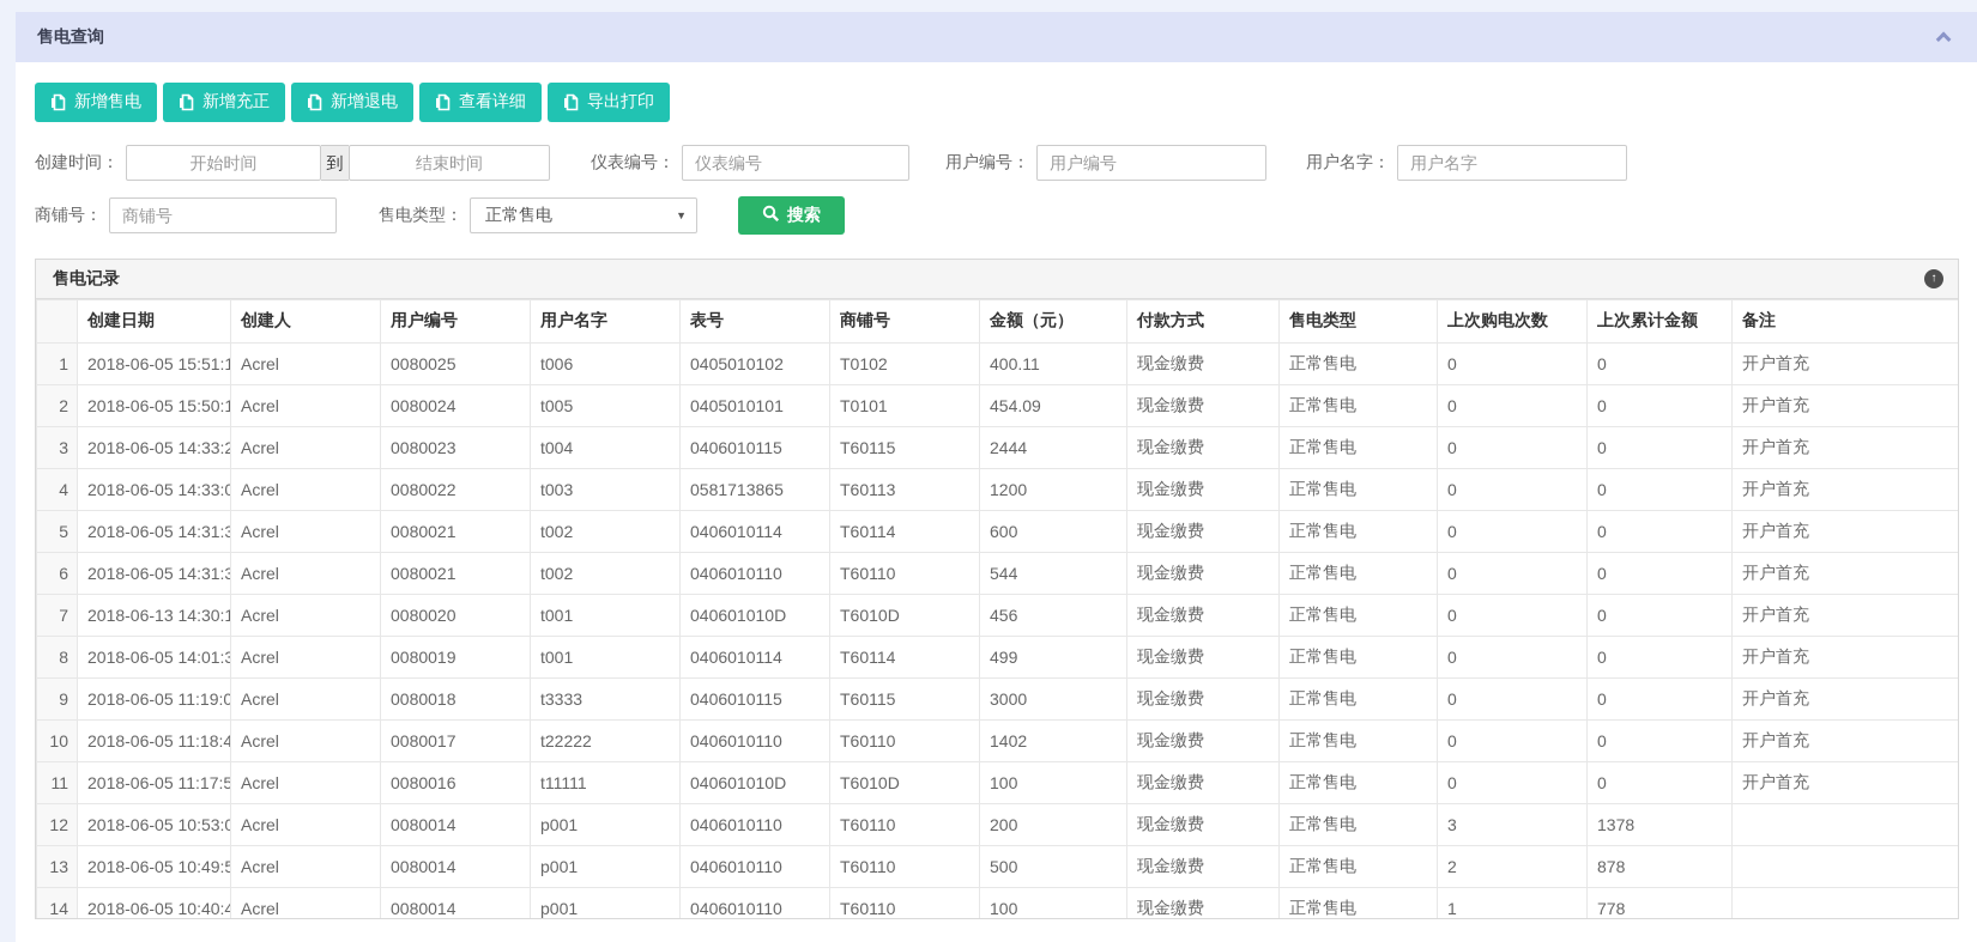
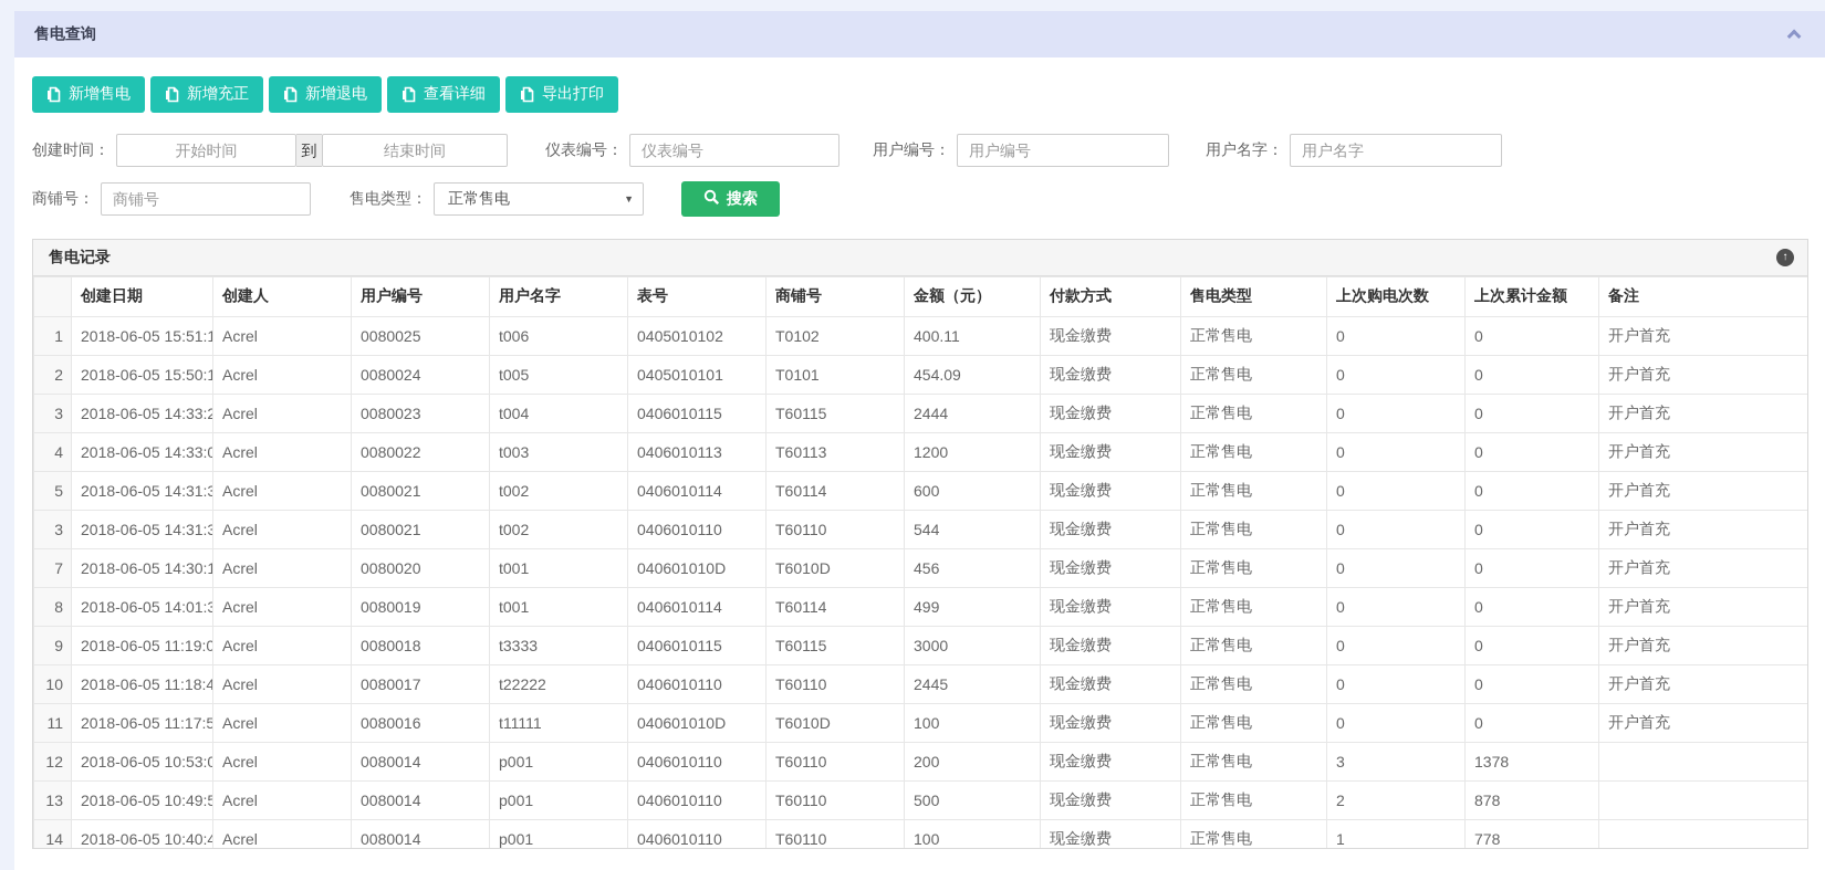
  售电查询
  新增售电
  新增充正
  新增退电
  查看详细
  导出打印
  创建时间：
  开始时间
  到
  结束时间
  仪表编号：
  仪表编号
  用户编号：
  用户编号
  用户名字：
  用户名字
  商铺号：
  商铺号
  售电类型：
  正常售电
  ▼
  搜索
  售电记录
  ↑
  	创建日期	创建人	用户编号	用户名字	表号	商铺号	金额（元）	付款方式	售电类型	上次购电次数	上次累计金额	备注
  1	2018-06-05 15:51:1	Acrel	0080025	t006	0405010102	T0102	400.11	现金缴费	正常售电	0	0	开户首充
  2	2018-06-05 15:50:1	Acrel	0080024	t005	0405010101	T0101	454.09	现金缴费	正常售电	0	0	开户首充
  3	2018-06-05 14:33:2	Acrel	0080023	t004	0406010115	T60115	2444	现金缴费	正常售电	0	0	开户首充
- 4	2018-06-05 14:33:0	Acrel	0080022	t003	0581713865	T60113	1200	现金缴费	正常售电	0	0	开户首充
+ 4	2018-06-05 14:33:0	Acrel	0080022	t003	0406010113	T60113	1200	现金缴费	正常售电	0	0	开户首充
  5	2018-06-05 14:31:3	Acrel	0080021	t002	0406010114	T60114	600	现金缴费	正常售电	0	0	开户首充
- 6	2018-06-05 14:31:3	Acrel	0080021	t002	0406010110	T60110	544	现金缴费	正常售电	0	0	开户首充
+ 3	2018-06-05 14:31:3	Acrel	0080021	t002	0406010110	T60110	544	现金缴费	正常售电	0	0	开户首充
- 7	2018-06-13 14:30:1	Acrel	0080020	t001	040601010D	T6010D	456	现金缴费	正常售电	0	0	开户首充
+ 7	2018-06-05 14:30:1	Acrel	0080020	t001	040601010D	T6010D	456	现金缴费	正常售电	0	0	开户首充
  8	2018-06-05 14:01:3	Acrel	0080019	t001	0406010114	T60114	499	现金缴费	正常售电	0	0	开户首充
  9	2018-06-05 11:19:0	Acrel	0080018	t3333	0406010115	T60115	3000	现金缴费	正常售电	0	0	开户首充
- 10	2018-06-05 11:18:4	Acrel	0080017	t22222	0406010110	T60110	1402	现金缴费	正常售电	0	0	开户首充
+ 10	2018-06-05 11:18:4	Acrel	0080017	t22222	0406010110	T60110	2445	现金缴费	正常售电	0	0	开户首充
  11	2018-06-05 11:17:5	Acrel	0080016	t11111	040601010D	T6010D	100	现金缴费	正常售电	0	0	开户首充
  12	2018-06-05 10:53:0	Acrel	0080014	p001	0406010110	T60110	200	现金缴费	正常售电	3	1378
  13	2018-06-05 10:49:5	Acrel	0080014	p001	0406010110	T60110	500	现金缴费	正常售电	2	878
  14	2018-06-05 10:40:4	Acrel	0080014	p001	0406010110	T60110	100	现金缴费	正常售电	1	778
